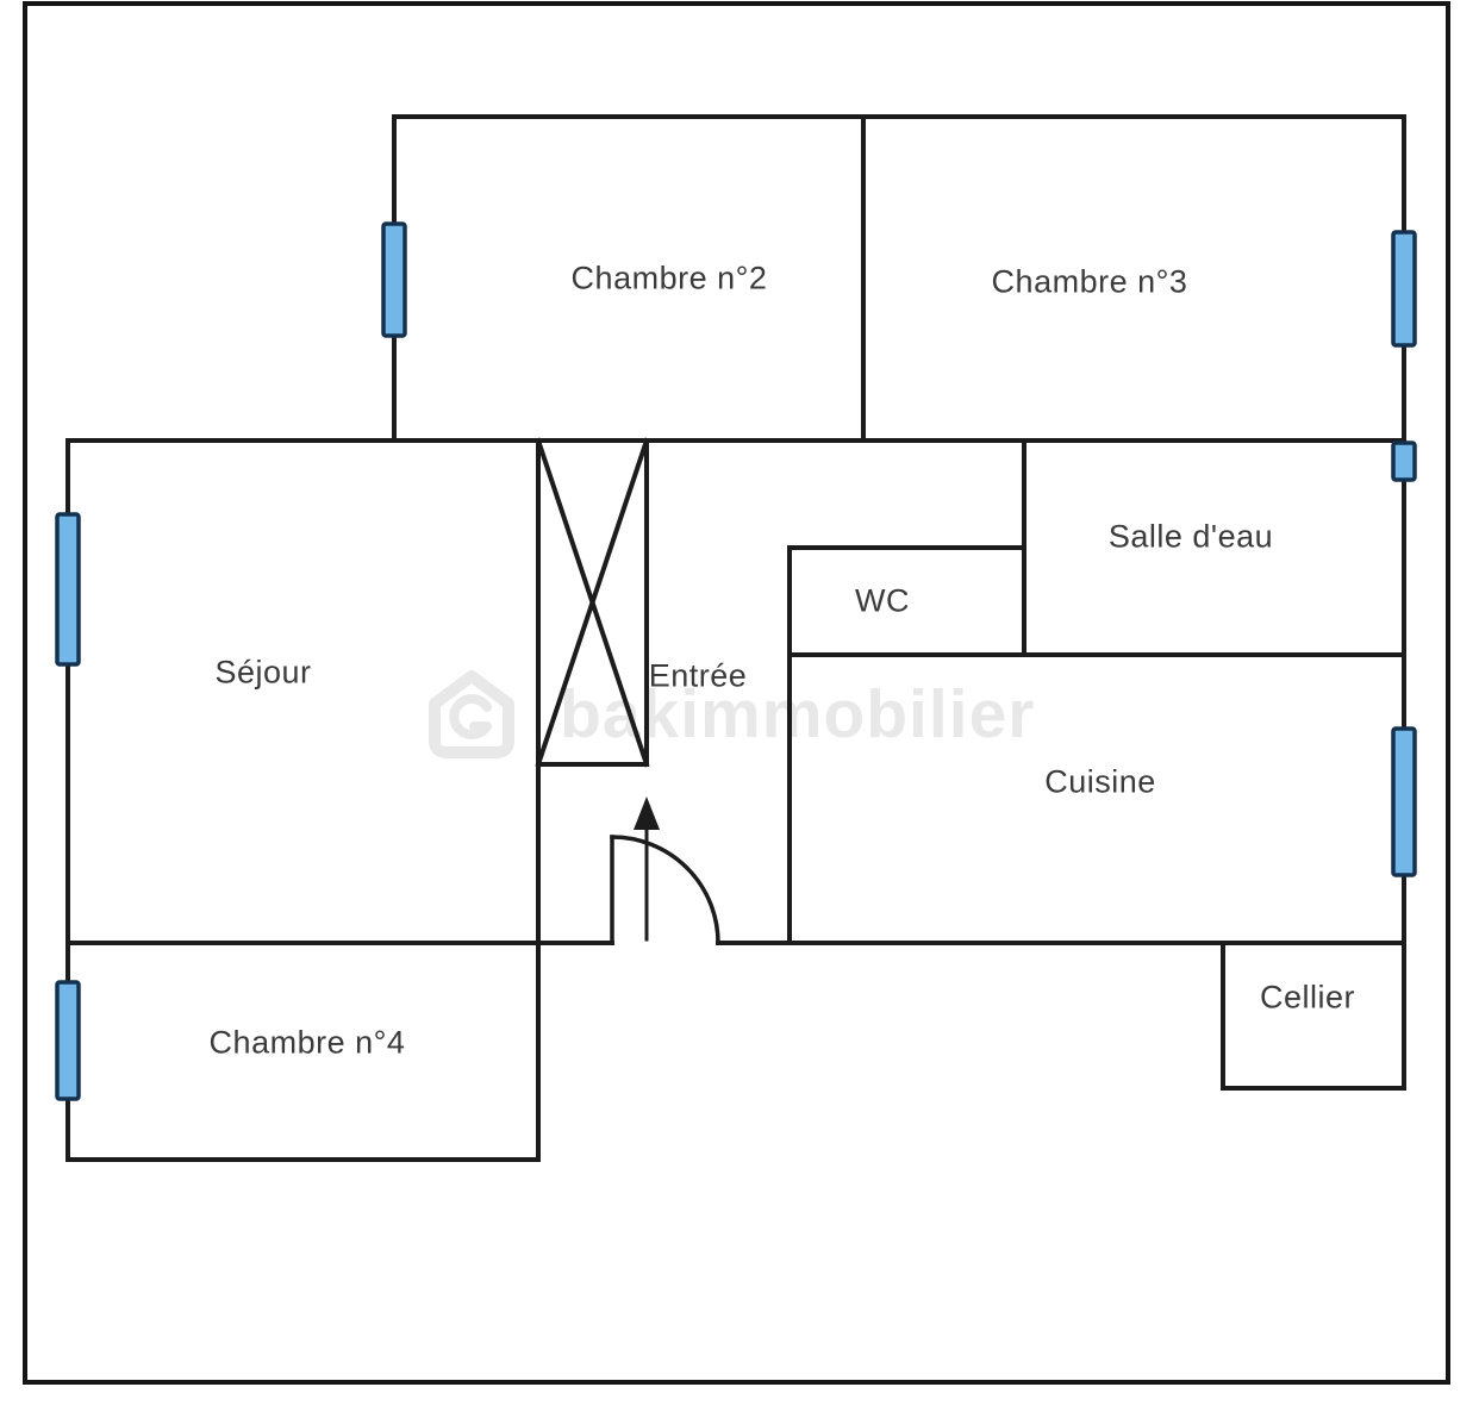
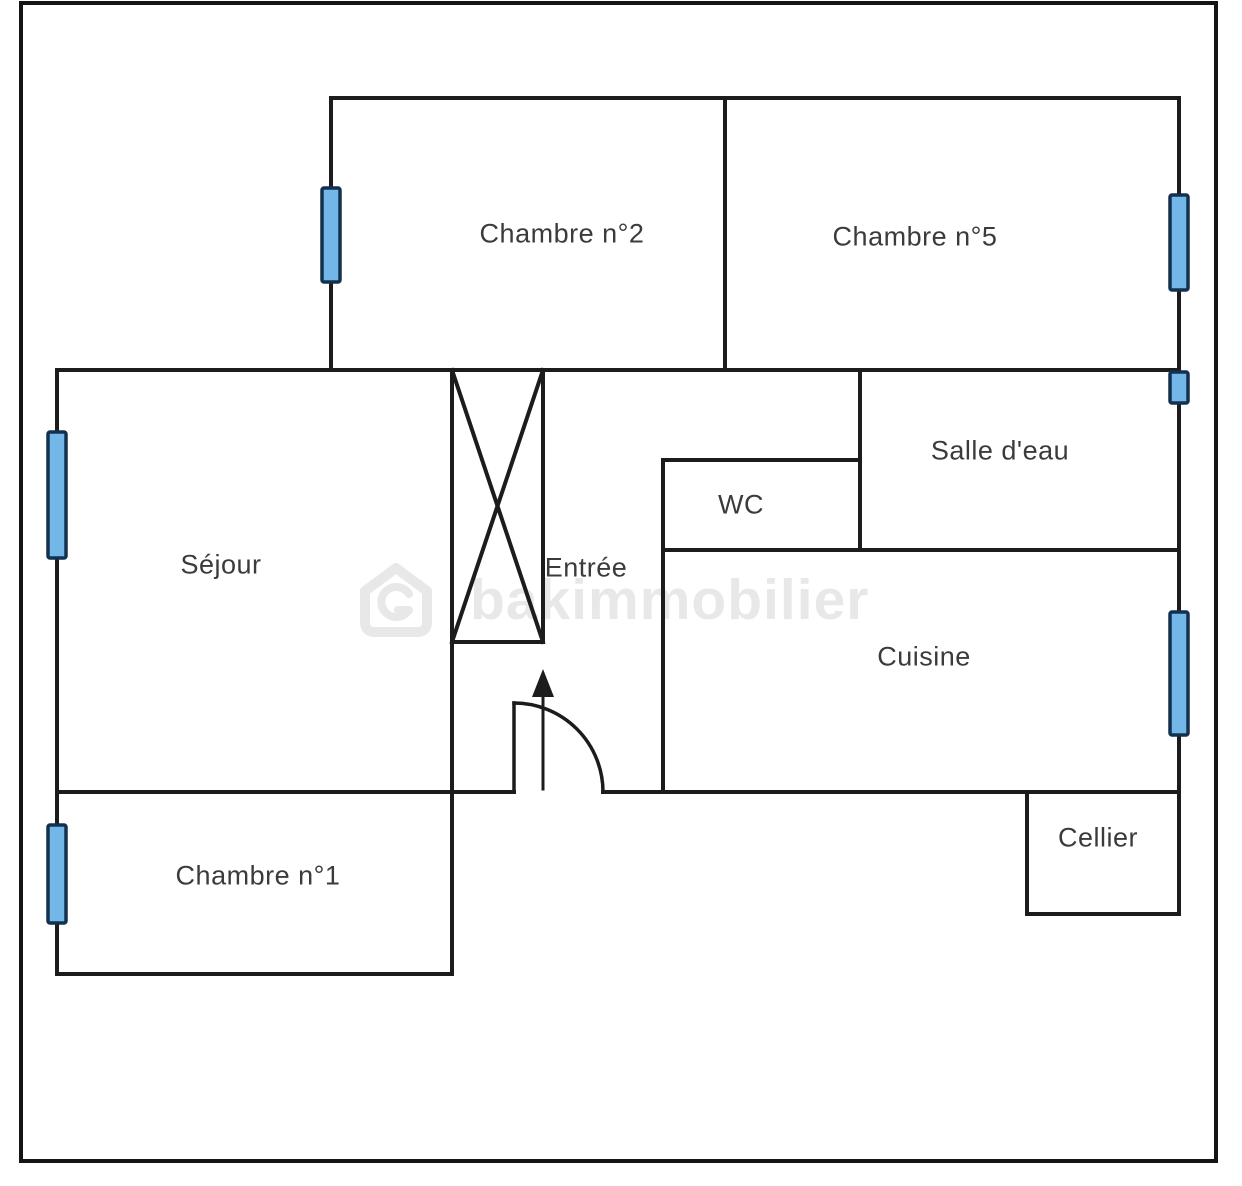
  bakimmobilier
  Chambre n°2
- Chambre n°3
+ Chambre n°5
  Séjour
  Entrée
  WC
  Salle d'eau
  Cuisine
  Cellier
- Chambre n°4
+ Chambre n°1
